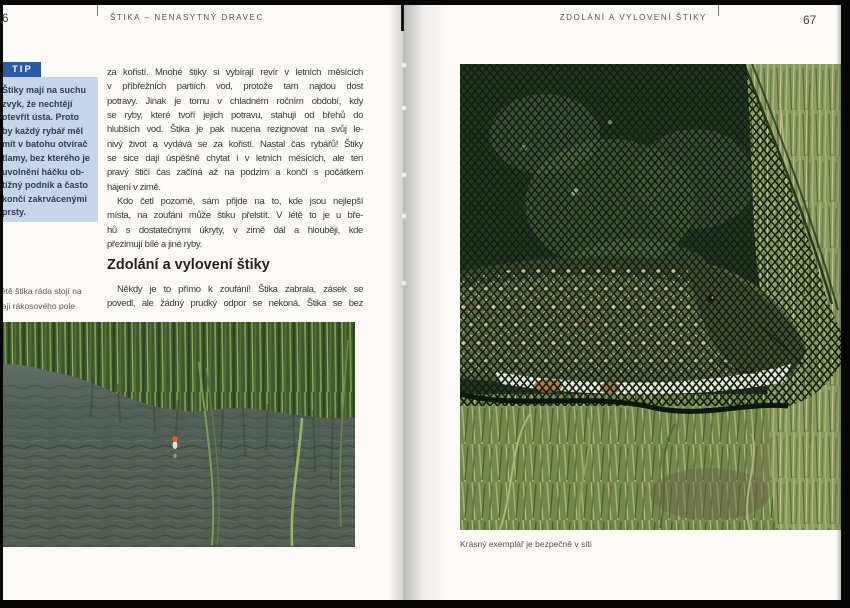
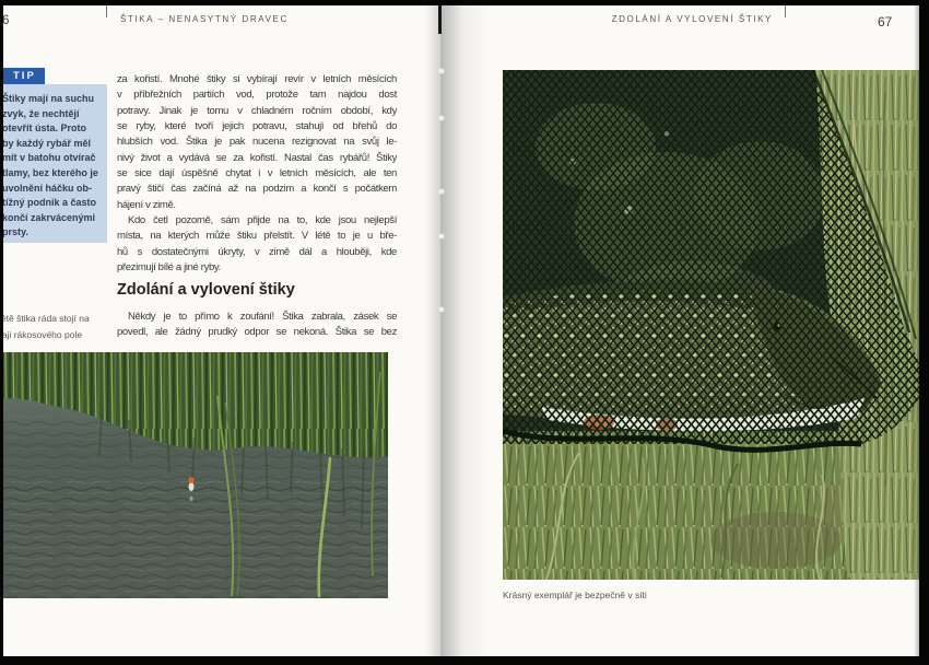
  6
  ŠTIKA – NENASYTNÝ DRAVEC
  TIP
  Štiky mají na suchu
  zvyk, že nechtějí
  otevřít ústa. Proto
  by každý rybář měl
  mít v batohu otvírač
  tlamy, bez kterého je
  uvolnění háčku ob-
  tížný podnik a často
  končí zakrvácenými
  prsty.
  étě štika ráda stojí na
  aji rákosového pole
  za kořistí. Mnohé štiky si vybírají revír v letních měsících
  v příbřežních partiích vod, protože tam najdou dost
  potravy. Jinak je tomu v chladném ročním období, kdy
  se ryby, které tvoří jejich potravu, stahují od břehů do
  hlubších vod. Štika je pak nucena rezignovat na svůj le-
  nivý život a vydává se za kořistí. Nastal čas rybářů! Štiky
  se sice dají úspěšně chytat i v letních měsících, ale ten
  pravý štičí čas začíná až na podzim a končí s počátkem
  hájení v zimě.
  Kdo četl pozorně, sám přijde na to, kde jsou nejlepší
- místa, na zoufání může štiku přelstít. V létě to je u bře-
+ místa, na kterých může štiku přelstít. V létě to je u bře-
  hů s dostatečnými úkryty, v zimě dál a hlouběji, kde
  přezimují bílé a jiné ryby.
  Zdolání a vylovení štiky
  Někdy je to přímo k zoufání! Štika zabrala, zásek se
  povedl, ale žádný prudký odpor se nekoná. Štika se bez
  ZDOLÁNÍ A VYLOVENÍ ŠTIKY
  67
  Krásný exemplář je bezpečně v síti
